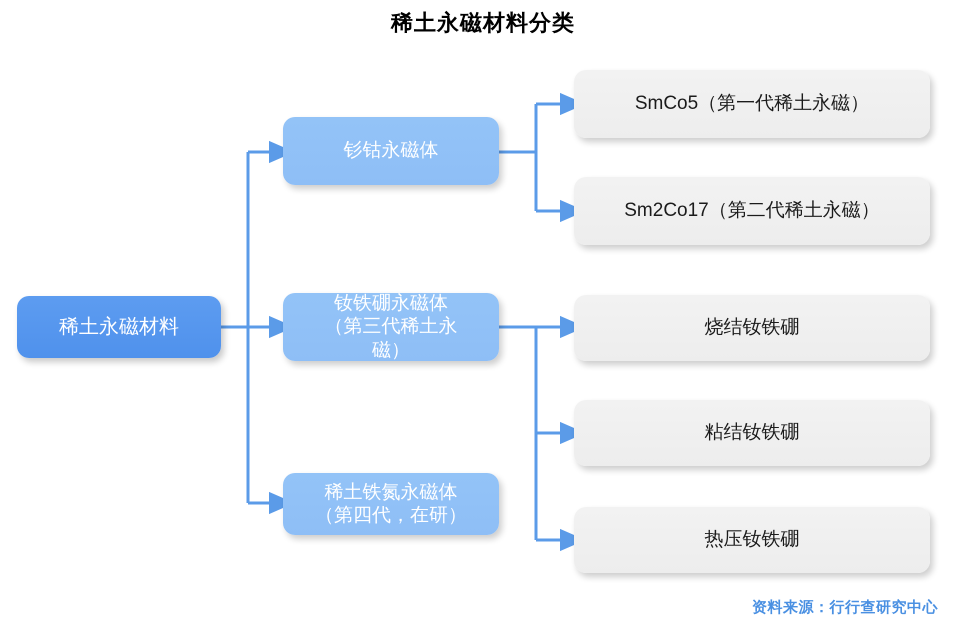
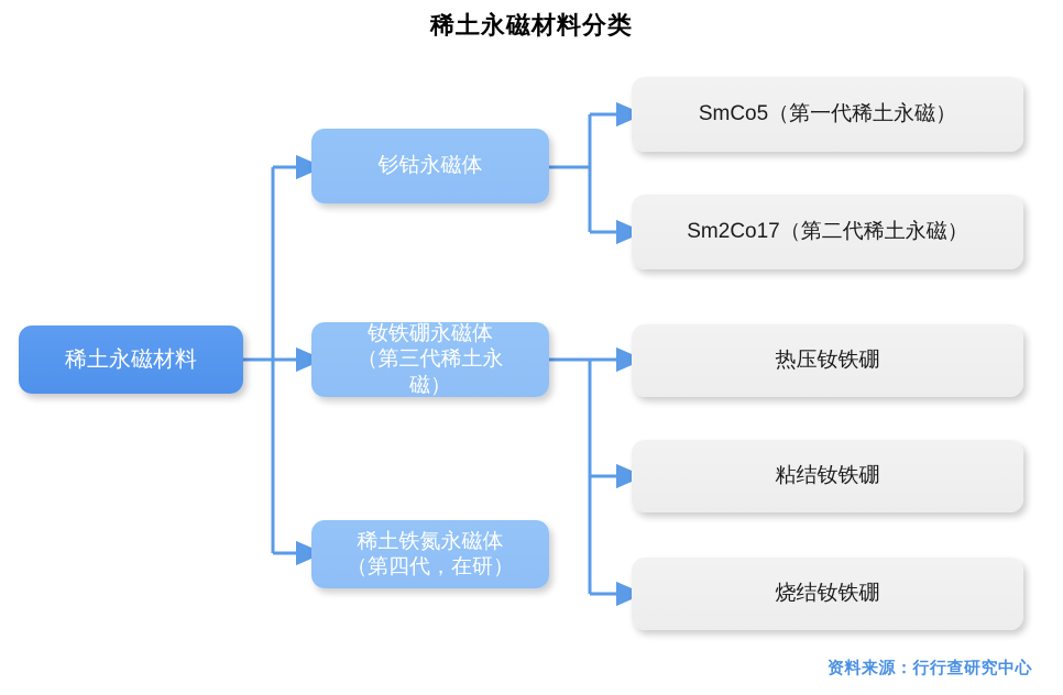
  稀土永磁材料分类
  稀土永磁材料
  钐钴永磁体
  钕铁硼永磁体
  （第三代稀土永
  磁）
  稀土铁氮永磁体
  （第四代，在研）
  SmCo5（第一代稀土永磁）
  Sm2Co17（第二代稀土永磁）
- 烧结钕铁硼
+ 热压钕铁硼
  粘结钕铁硼
- 热压钕铁硼
+ 烧结钕铁硼
  资料来源：行行查研究中心
